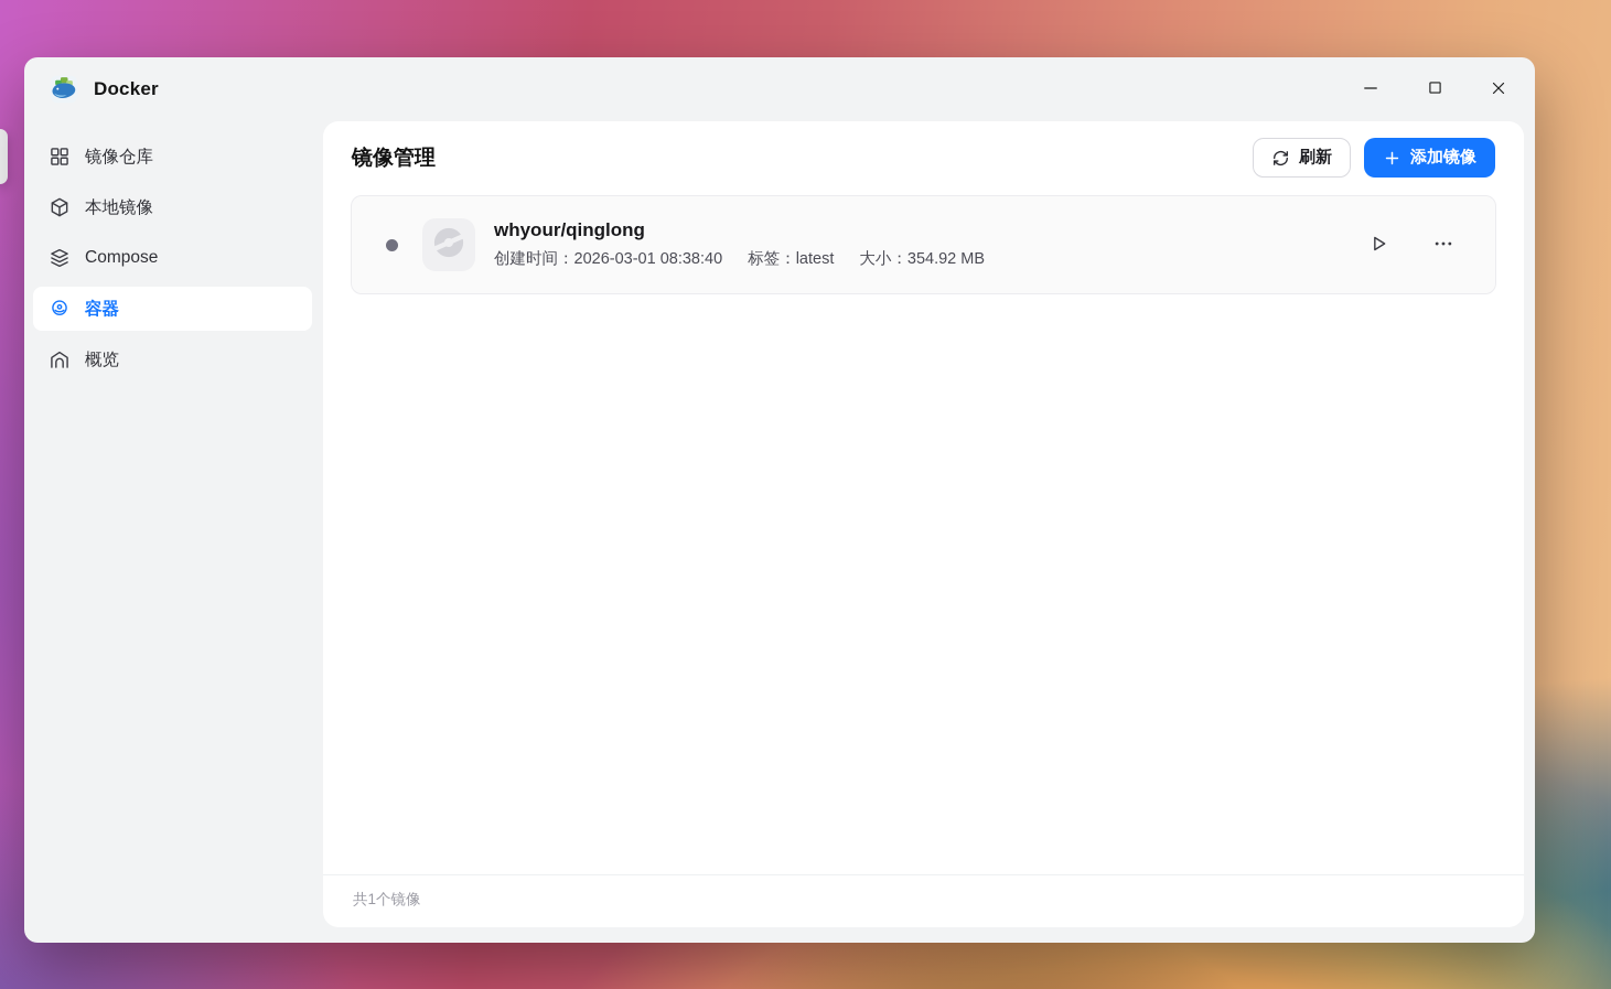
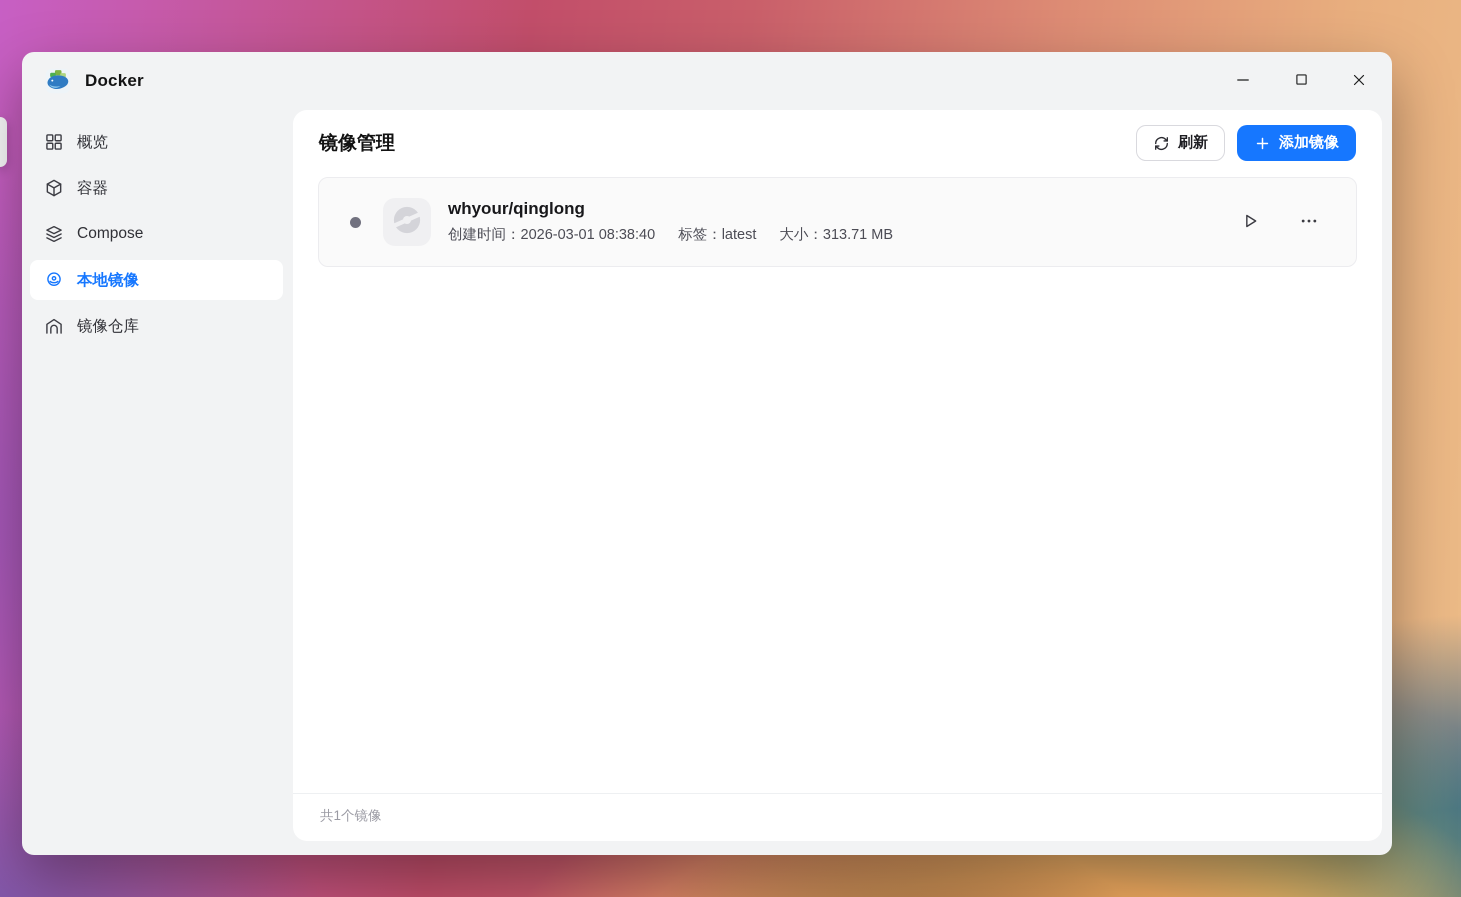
  Docker
- 镜像仓库
+ 概览
- 本地镜像
+ 容器
  Compose
- 容器
+ 本地镜像
- 概览
+ 镜像仓库
  镜像管理
  刷新
  添加镜像
  whyour/qinglong
- 创建时间：2026-03-01 08:38:40 标签：latest 大小：354.92 MB
+ 创建时间：2026-03-01 08:38:40 标签：latest 大小：313.71 MB
  共1个镜像
